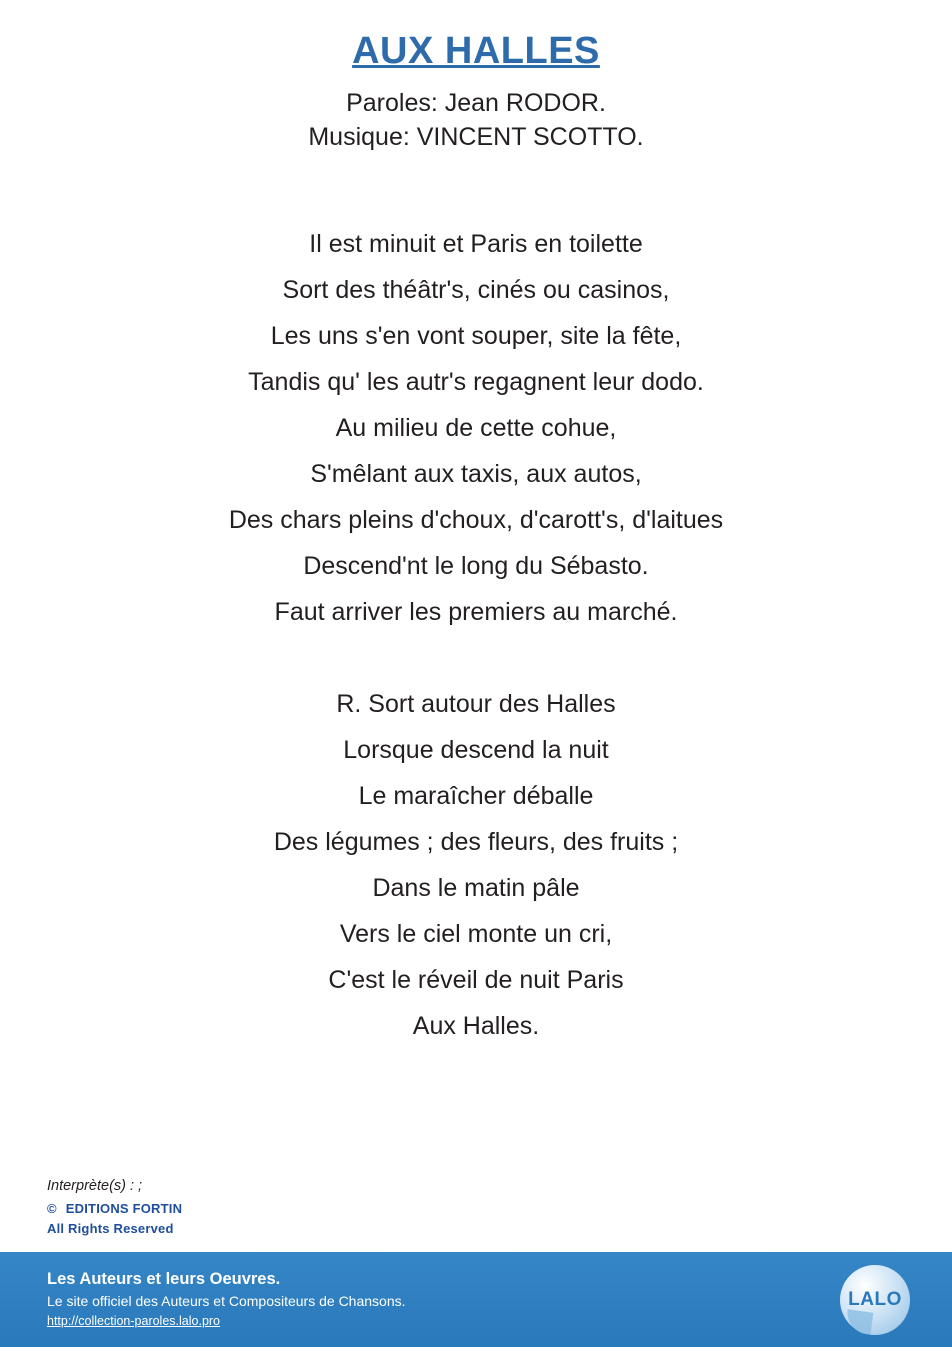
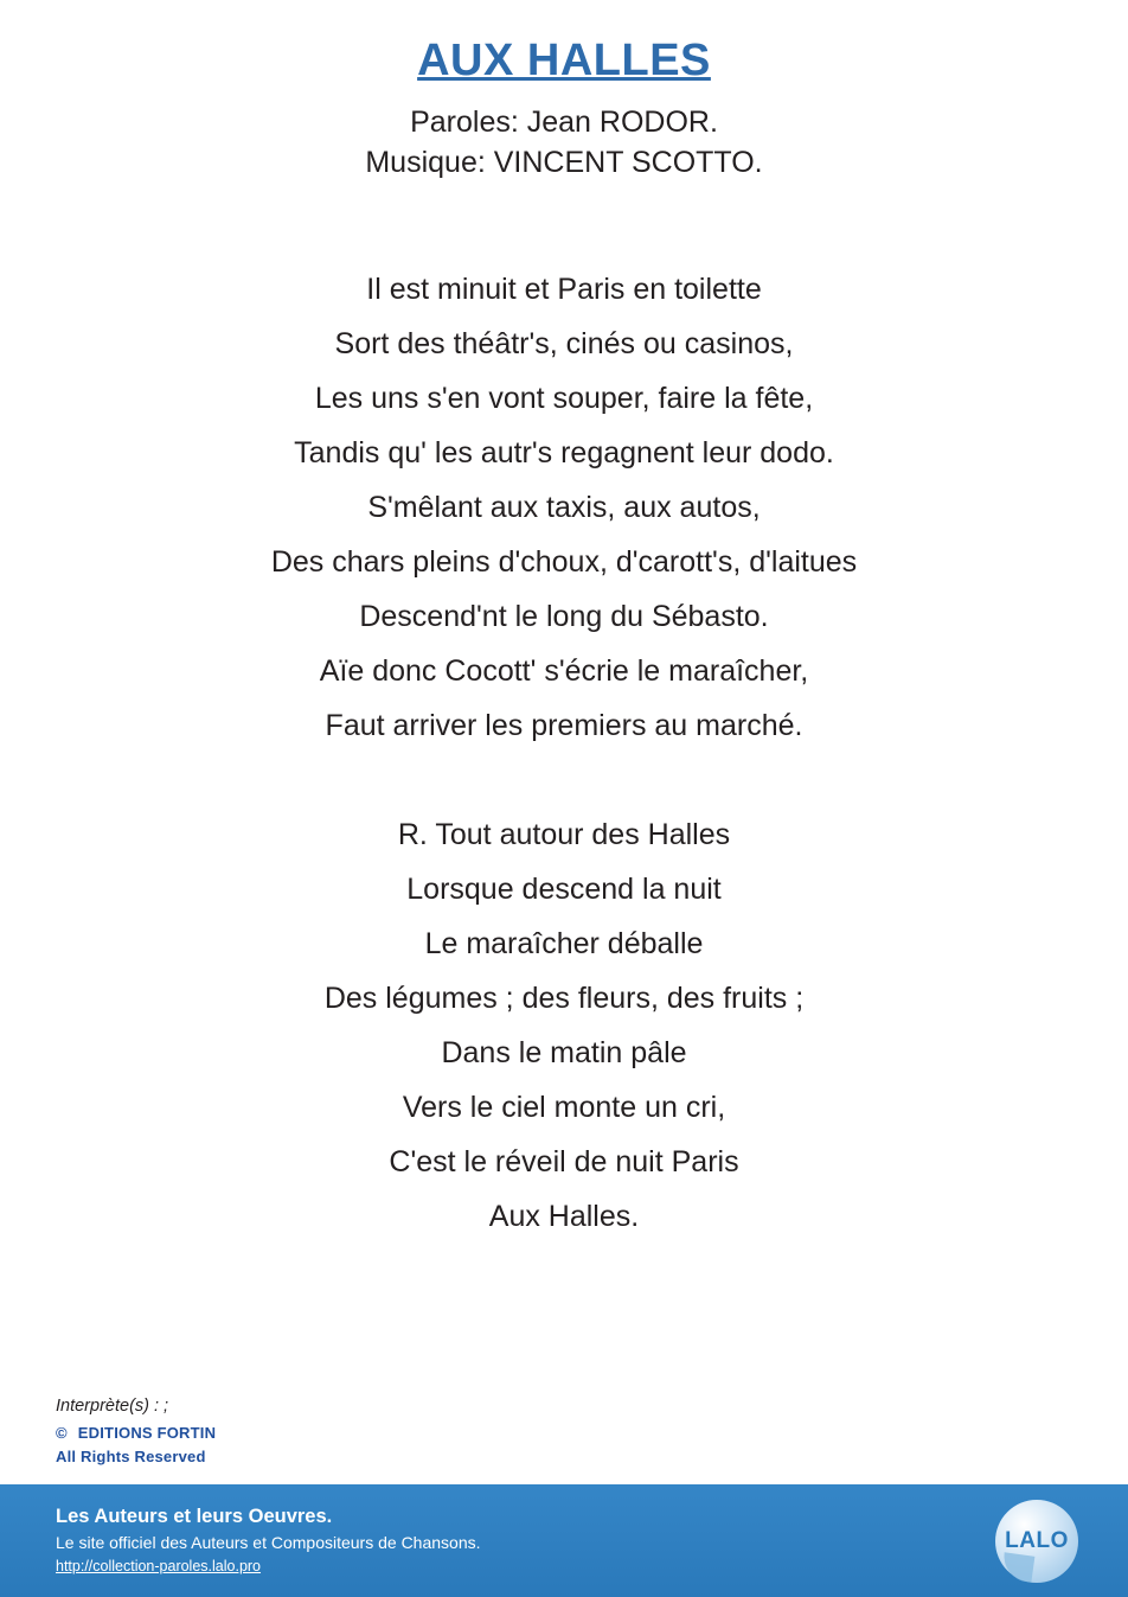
  AUX HALLES
  Paroles: Jean RODOR.
  Musique: VINCENT SCOTTO.
  Il est minuit et Paris en toilette
  Sort des théâtr's, cinés ou casinos,
- Les uns s'en vont souper, site la fête,
+ Les uns s'en vont souper, faire la fête,
  Tandis qu' les autr's regagnent leur dodo.
- Au milieu de cette cohue,
  S'mêlant aux taxis, aux autos,
  Des chars pleins d'choux, d'carott's, d'laitues
  Descend'nt le long du Sébasto.
+ Aïe donc Cocott' s'écrie le maraîcher,
  Faut arriver les premiers au marché.
- R. Sort autour des Halles
+ R. Tout autour des Halles
  Lorsque descend la nuit
  Le maraîcher déballe
  Des légumes ; des fleurs, des fruits ;
  Dans le matin pâle
  Vers le ciel monte un cri,
  C'est le réveil de nuit Paris
  Aux Halles.
  Interprète(s) : ;
  © EDITIONS FORTIN
  All Rights Reserved
  Les Auteurs et leurs Oeuvres.
  Le site officiel des Auteurs et Compositeurs de Chansons.
  http://collection-paroles.lalo.pro
  LALO
